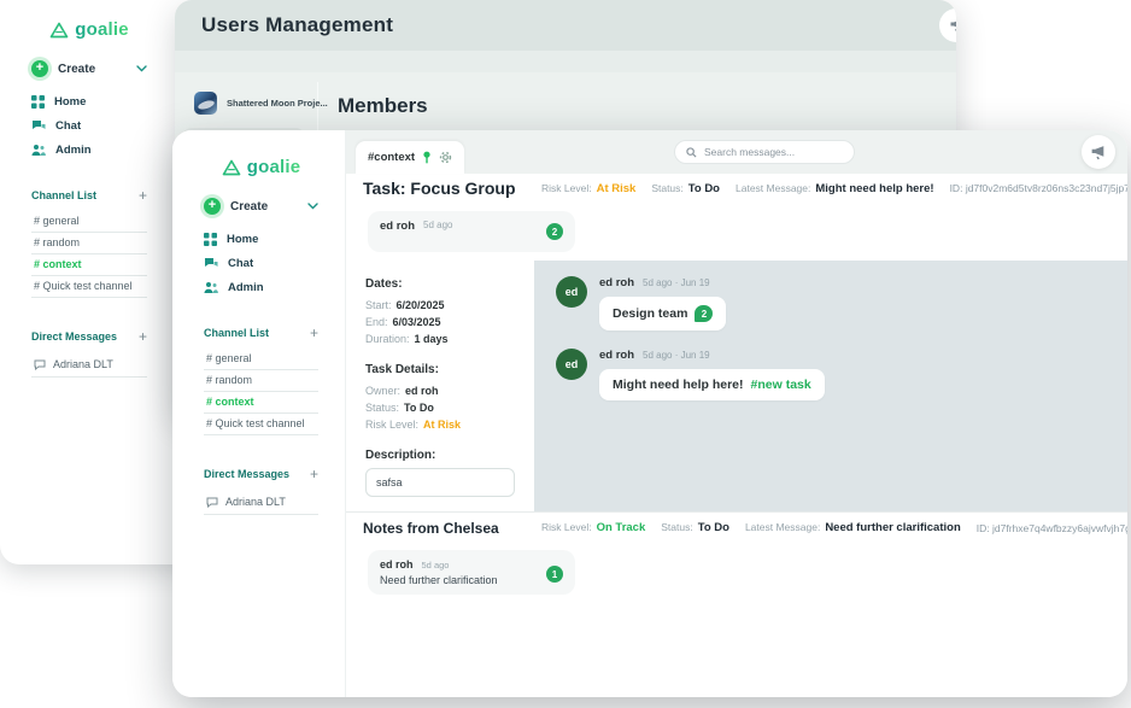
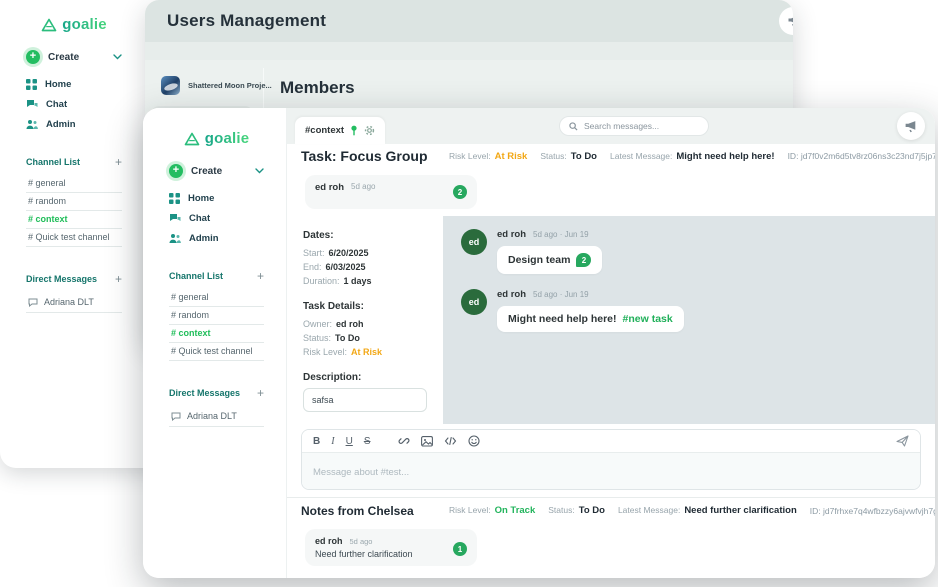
  goalie
  +
  Create
  Home
  Chat
  Admin
  Channel List
  +
  # general
  # random
  # context
  # Quick test channel
  Direct Messages
  +
  Adriana DLT
  Users Management
  Shattered Moon Proje...
  Members
  goalie
  +
  Create
  Home
  Chat
  Admin
  Channel List
  +
  # general
  # random
  # context
  # Quick test channel
  Direct Messages
  +
  Adriana DLT
  #context
  Search messages...
  Task: Focus Group
  Risk Level:
  At Risk
  Status:
  To Do
  Latest Message:
  Might need help here!
  ID: jd7f0v2m6d5tv8rz06ns3c23nd7j5jp7
  ed roh
  5d ago
  2
  Dates:
  Start:
  6/20/2025
  End:
  6/03/2025
  Duration:
  1 days
  Task Details:
  Owner:
  ed roh
  Status:
  To Do
  Risk Level:
  At Risk
  Description:
  safsa
  ed
  ed roh
  5d ago · Jun 19
  Design team
  2
  ed
  ed roh
  5d ago · Jun 19
  Might need help here!
  #new task
+ B
+ I
+ U
+ S
+ Message about #test...
  Notes from Chelsea
  Risk Level:
  On Track
  Status:
  To Do
  Latest Message:
  Need further clarification
  ID: jd7frhxe7q4wfbzzy6ajvwfvjh7
  ed roh
  5d ago
  Need further clarification
  1
